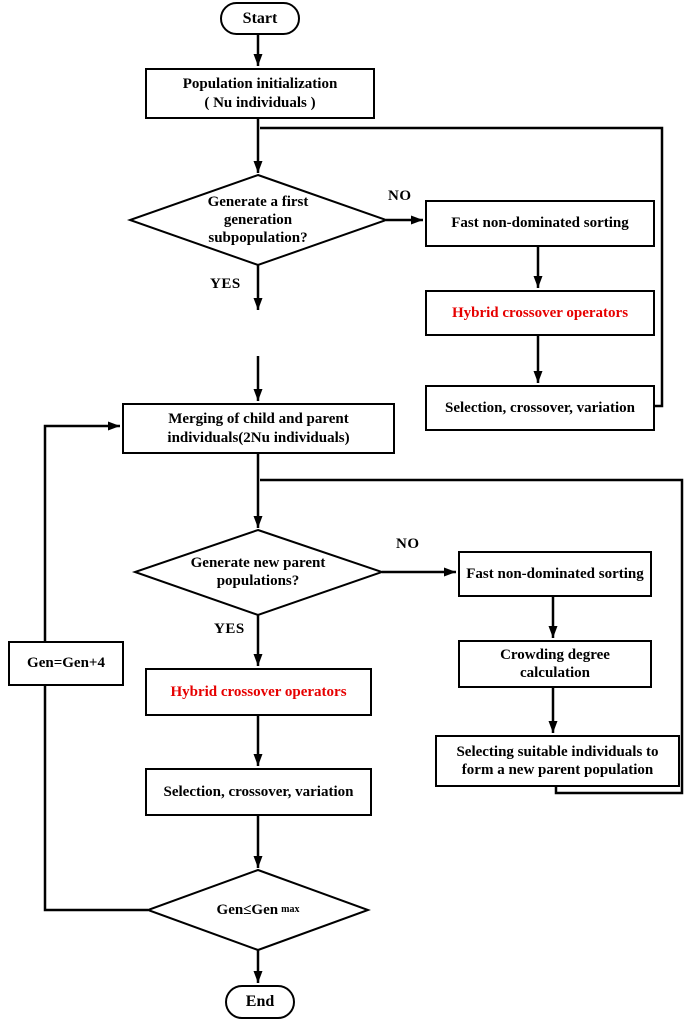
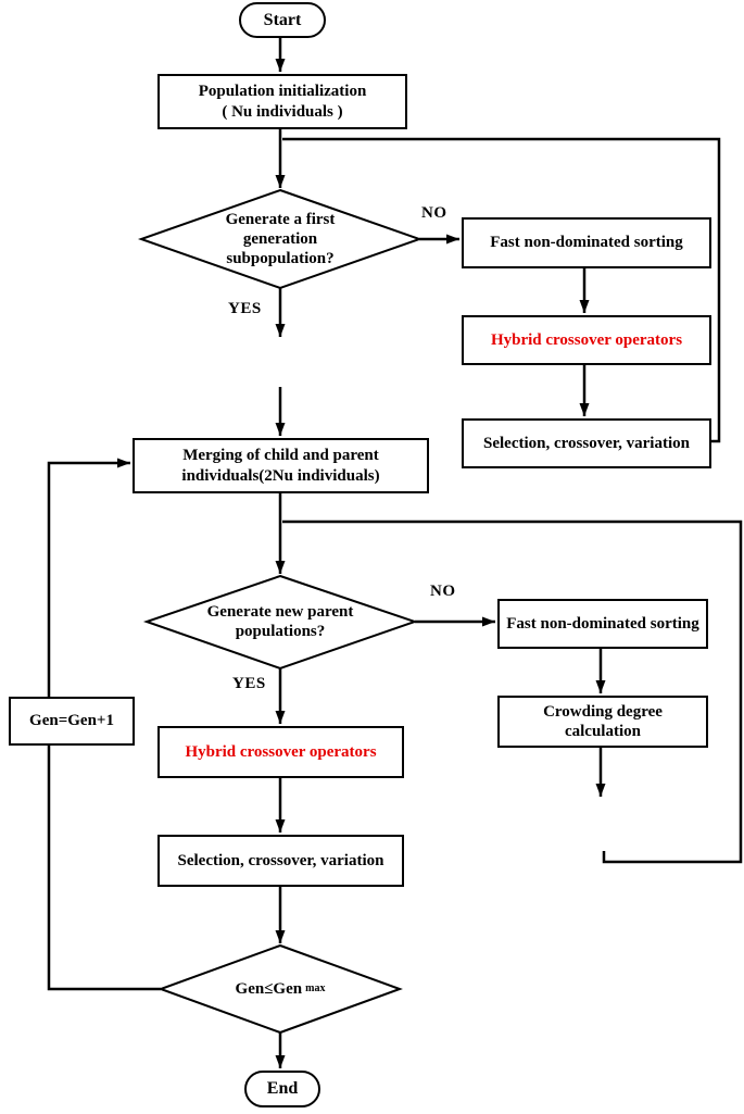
  Start
  Population initialization
  ( Nu individuals )
  Generate a first
  generation
  subpopulation?
  NO
  YES
  Fast non-dominated sorting
  Hybrid crossover operators
  Selection, crossover, variation
  Merging of child and parent
  individuals(2Nu individuals)
  Generate new parent
  populations?
  NO
  YES
  Fast non-dominated sorting
  Crowding degree
  calculation
- Selecting suitable individuals to
- form a new parent population
  Hybrid crossover operators
  Selection, crossover, variation
  Gen≤Gen
  max
- Gen=Gen+4
+ Gen=Gen+1
  End
